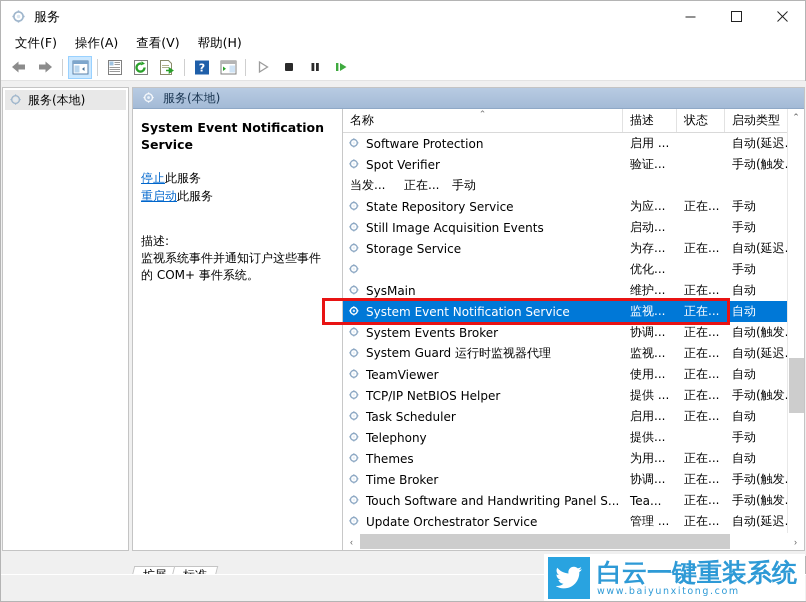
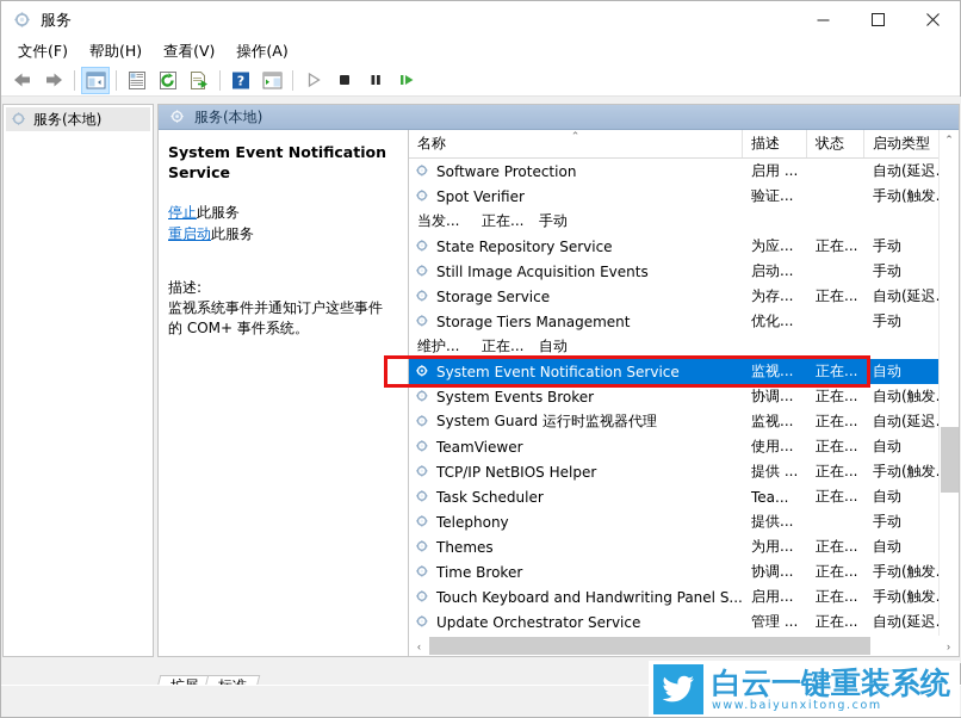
  服务
  文件(F)
- 操作(A)
+ 帮助(H)
  查看(V)
- 帮助(H)
+ 操作(A)
  ?
  服务(本地)
  服务(本地)
  System Event Notification Service
  停止此服务
  重启动此服务
  描述:
  监视系统事件并通知订户这些事件的 COM+ 事件系统。
  名称
  ⌃
  描述
  状态
  启动类型
  Software Protection
  启用 ...
  Spot Verifier
  验证...
  当发...
  正在...
  手动
  State Repository Service
  为应...
  正在...
  手动
  Still Image Acquisition Events
  启动...
  手动
  Storage Service
  为存...
  正在...
+ Storage Tiers Management
  优化...
  手动
- SysMain
  维护...
  正在...
  自动
  System Event Notification Service
  监视...
  正在...
  自动
  System Events Broker
  协调...
  正在...
  System Guard 运行时监视器代理
  监视...
  正在...
  TeamViewer
  使用...
  正在...
  自动
  TCP/IP NetBIOS Helper
  提供 ...
  正在...
  Task Scheduler
- 启用...
+ Tea...
  正在...
  自动
  Telephony
  提供...
  手动
  Themes
  为用...
  正在...
  自动
  Time Broker
  协调...
  正在...
- Touch Software and Handwriting Panel S...
+ Touch Keyboard and Handwriting Panel S...
- Tea...
+ 启用...
  正在...
  Update Orchestrator Service
  管理 ...
  正在...
  ⌃
  ‹
  ›
  白云一键重装系统
  www.baiyunxitong.com
